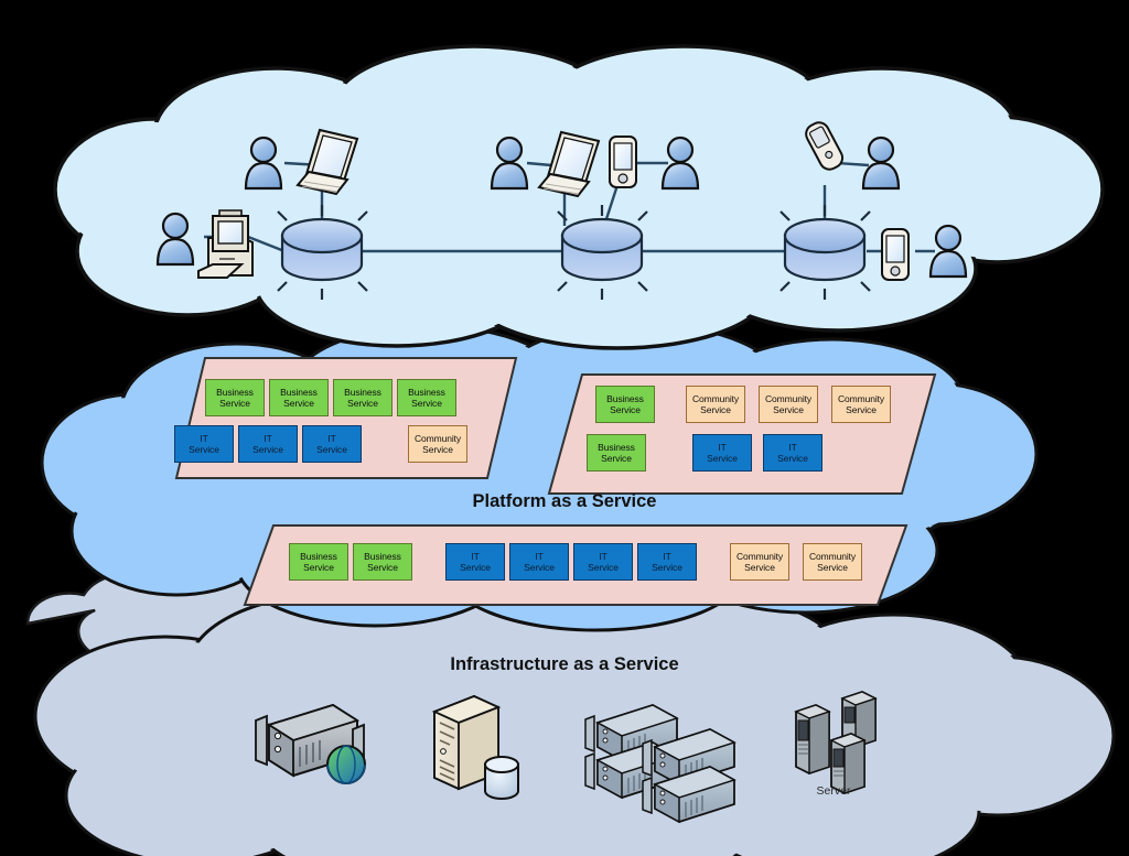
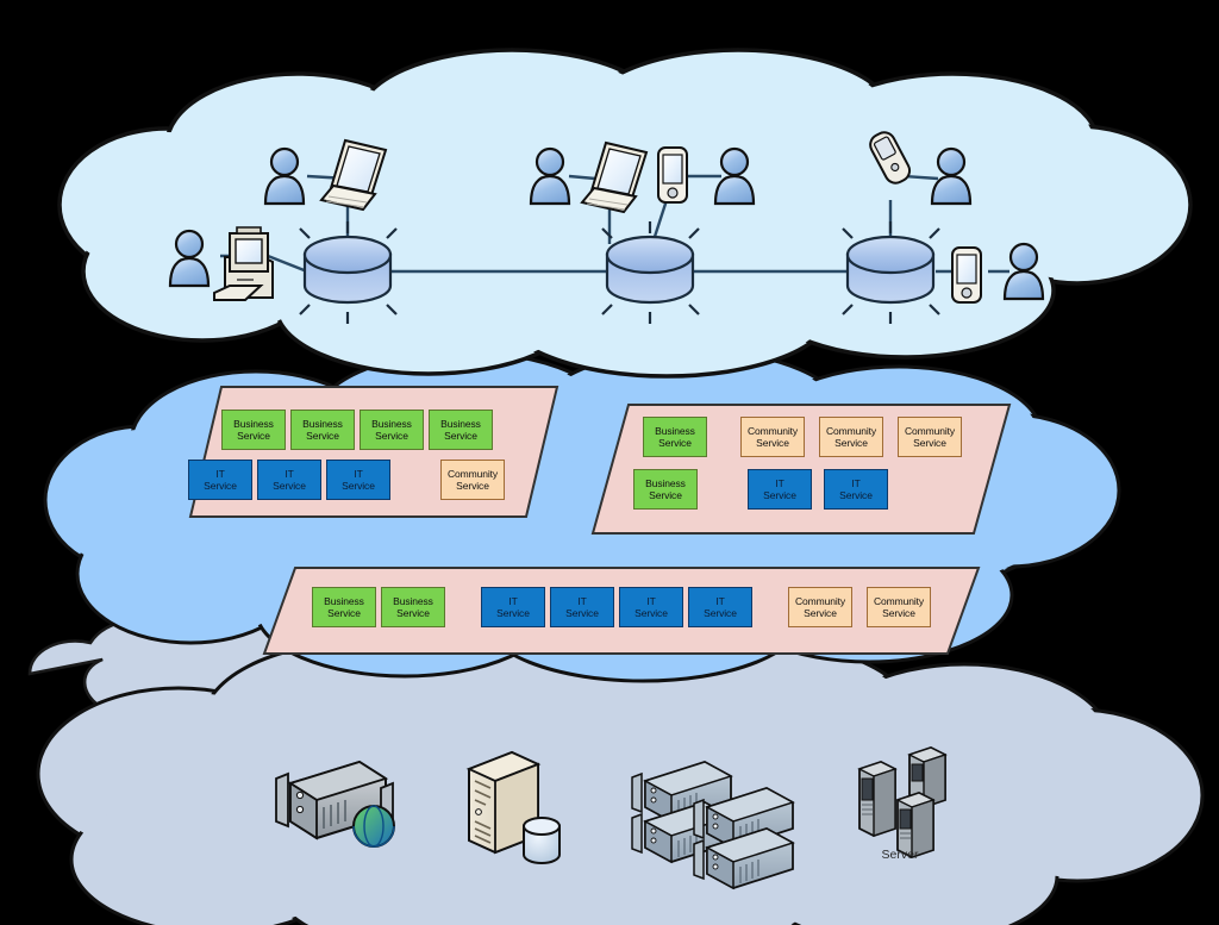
  Business
  Service
  Business
  Service
  Business
  Service
  Business
  Service
  IT
  Service
  IT
  Service
  IT
  Service
  Community
  Service
  Business
  Service
  Community
  Service
  Community
  Service
  Community
  Service
  Business
  Service
  IT
  Service
  IT
  Service
  Business
  Service
  Business
  Service
  IT
  Service
  IT
  Service
  IT
  Service
  IT
  Service
  Community
  Service
  Community
  Service
- Platform as a Service
- Infrastructure as a Service
  Server
